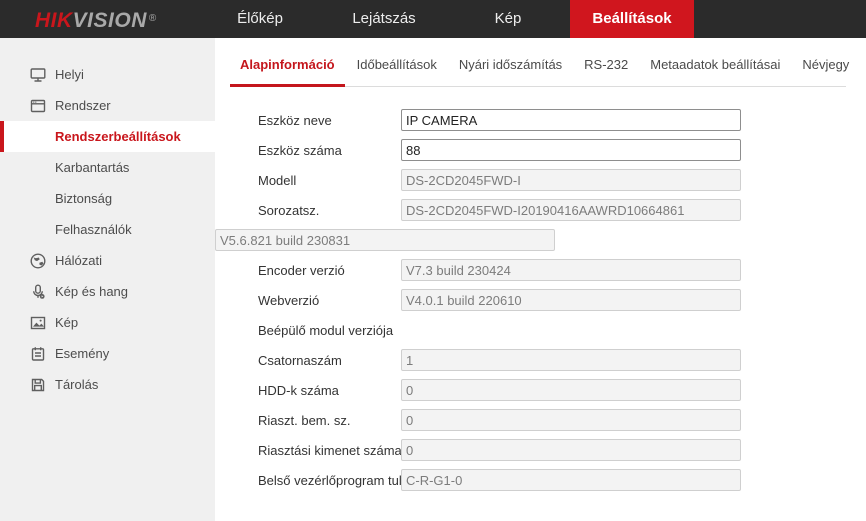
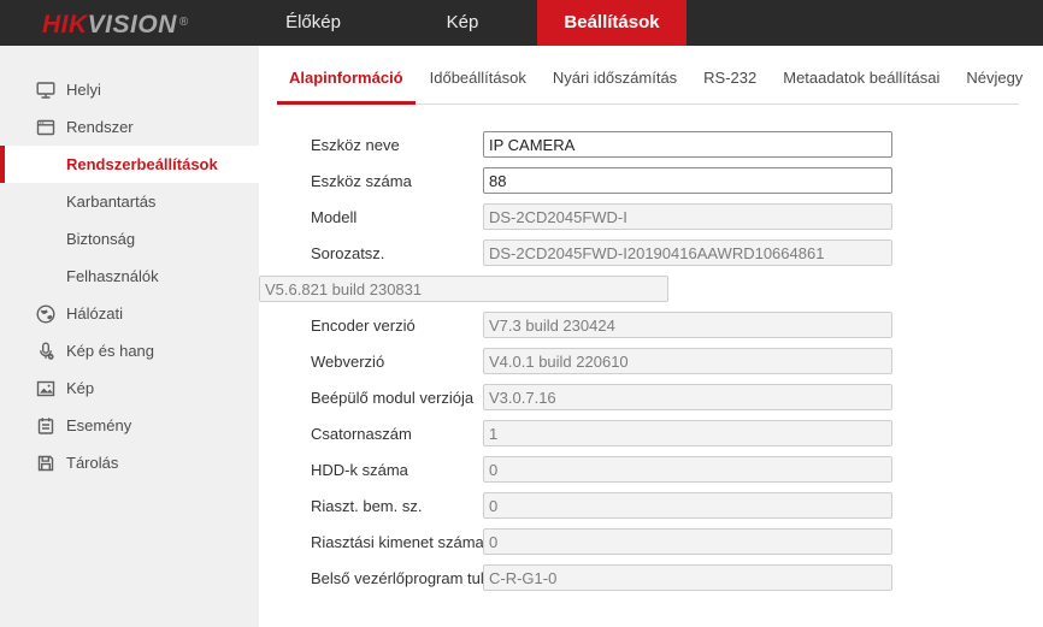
  HIKVISION ®
  Élőkép
- Lejátszás
  Kép
  Beállítások
  Helyi
  Rendszer
  Rendszerbeállítások
  Karbantartás
  Biztonság
  Felhasználók
  Hálózati
  Kép és hang
  Kép
  Esemény
  Tárolás
  Alapinformáció
  Időbeállítások
  Nyári időszámítás
  RS-232
  Metaadatok beállításai
  Névjegy
  Eszköz neve
  IP CAMERA
  Eszköz száma
  88
  Modell
  DS-2CD2045FWD-I
  Sorozatsz.
  DS-2CD2045FWD-I20190416AAWRD10664861
  V5.6.821 build 230831
  Encoder verzió
  V7.3 build 230424
  Webverzió
  V4.0.1 build 220610
  Beépülő modul verziója
+ V3.0.7.16
  Csatornaszám
  1
  HDD-k száma
  0
  Riaszt. bem. sz.
  0
  Riasztási kimenet száma
  0
  Belső vezérlőprogram tu
  C-R-G1-0
